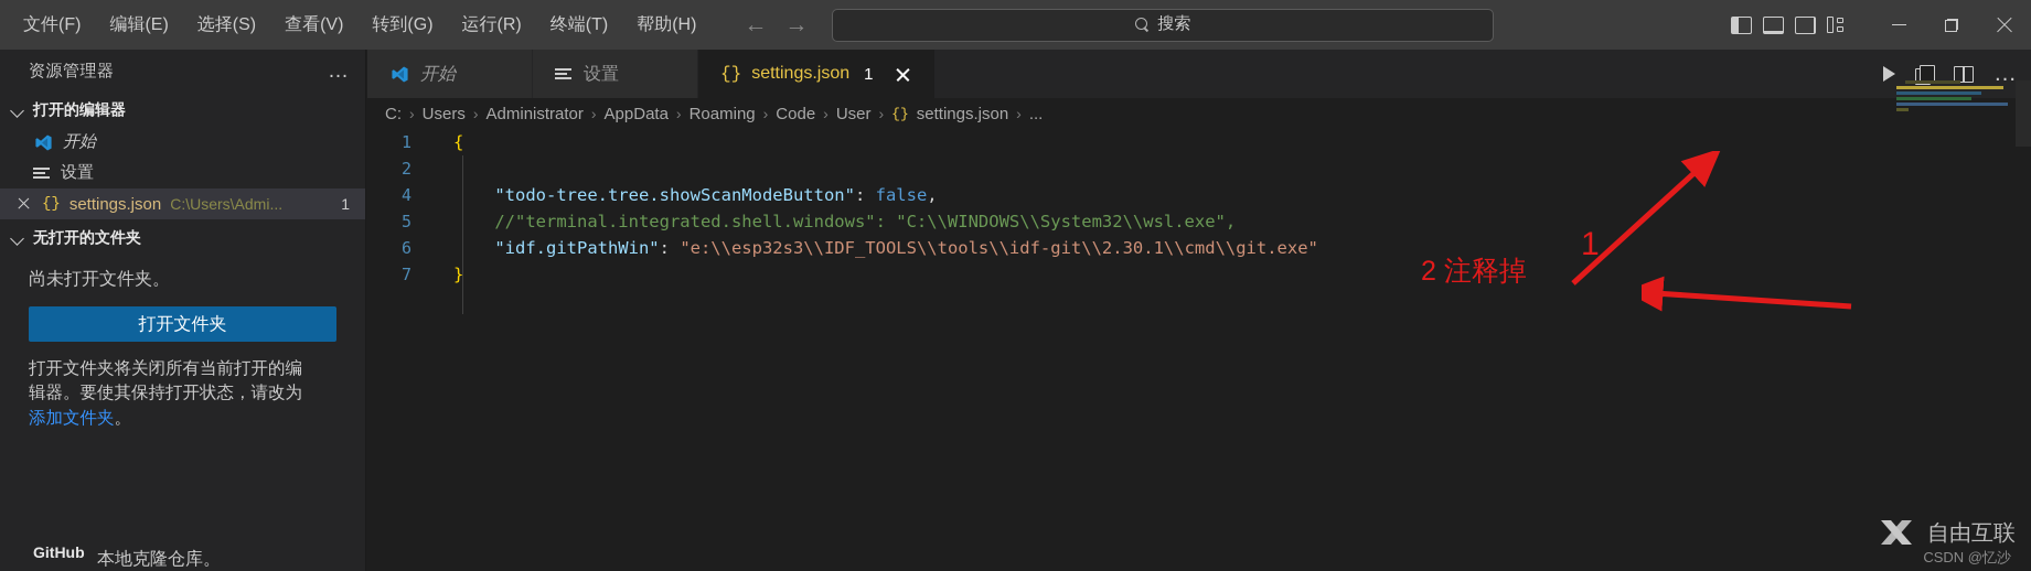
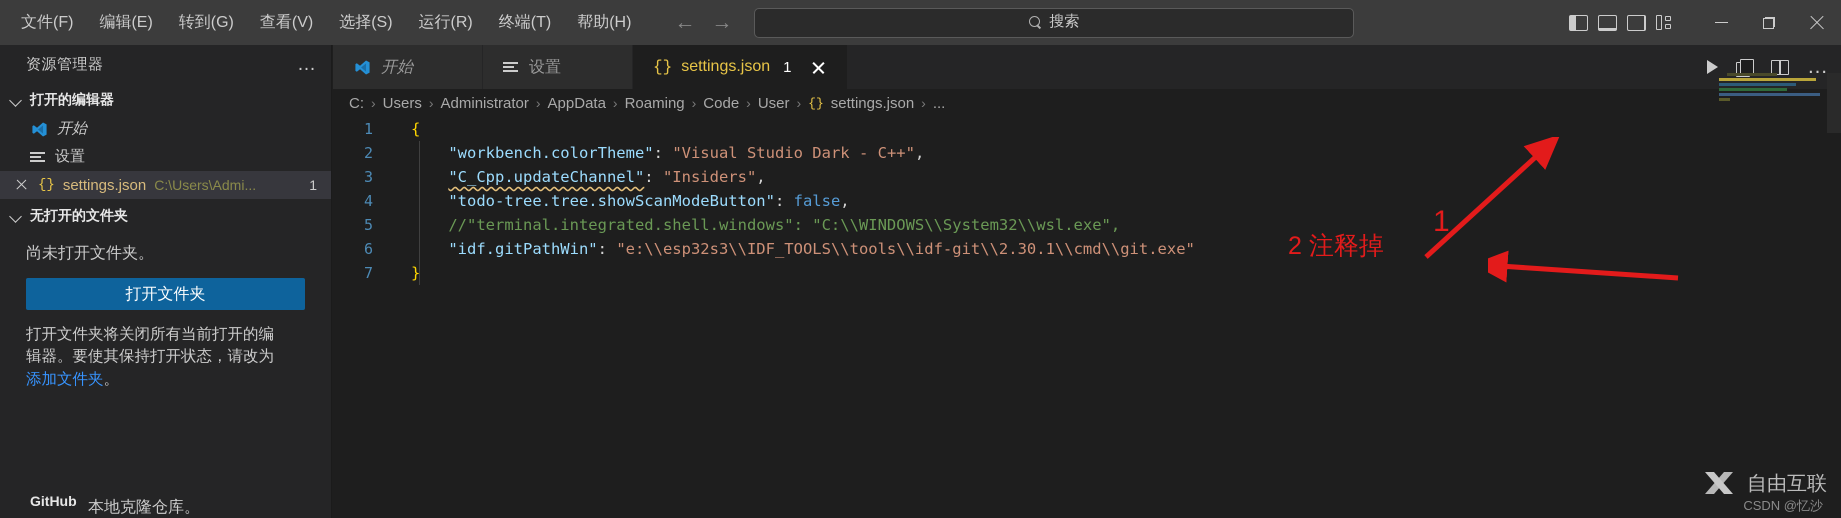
  文件(F)
  编辑(E)
- 选择(S)
+ 转到(G)
  查看(V)
- 转到(G)
+ 选择(S)
  运行(R)
  终端(T)
  帮助(H)
  ←
  →
  搜索
  资源管理器
  …
  打开的编辑器
  开始
  设置
  {}
  settings.json
  C:\Users\Admi...
  1
  无打开的文件夹
  尚未打开文件夹。
  打开文件夹
  打开文件夹将关闭所有当前打开的编
  辑器。要使其保持打开状态，请改为
  添加文件夹。
  GitHub
  本地克隆仓库。
  开始
  设置
  {}
  settings.json
  1
  …
  C:
  ›
  Users
  ›
  Administrator
  ›
  AppData
  ›
  Roaming
  ›
  Code
  ›
  User
  ›
  {}
  settings.json
  ›
  ...
  1
  {
  2
+ "workbench.colorTheme": "Visual Studio Dark - C++",
+ 3
+ "C_Cpp.updateChannel": "Insiders",
  4
  "todo-tree.tree.showScanModeButton": false,
  5
  //"terminal.integrated.shell.windows": "C:\\WINDOWS\\System32\\wsl.exe",
  6
  "idf.gitPathWin": "e:\\esp32s3\\IDF_TOOLS\\tools\\idf-git\\2.30.1\\cmd\\git.exe"
  7
  }
  1
  2 注释掉
  自由互联
  CSDN @忆沙
